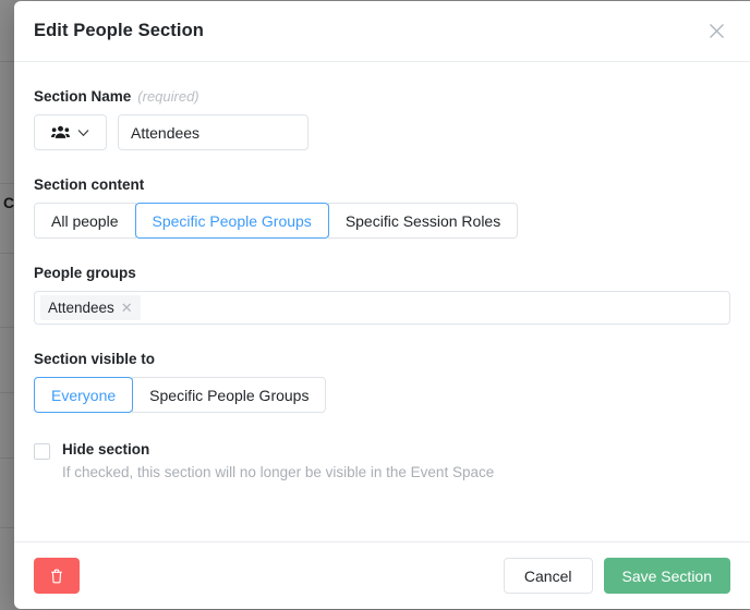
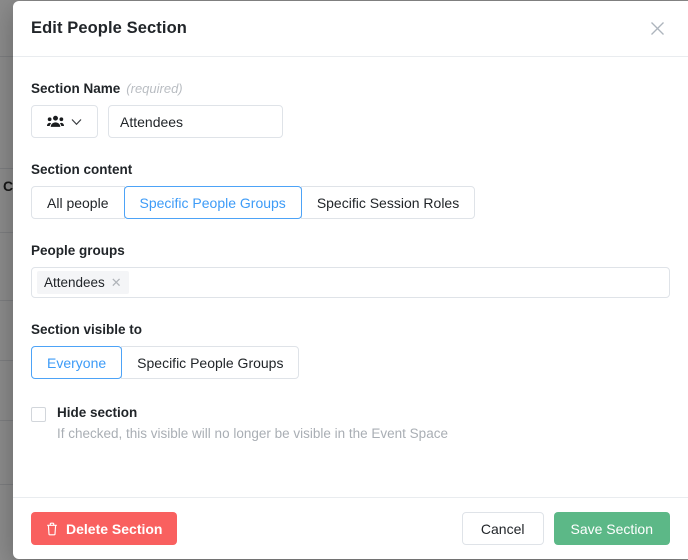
  C
  Edit People Section
  Section Name
  (required)
  Attendees
  Section content
  All people
  Specific People Groups
  Specific Session Roles
  People groups
  Attendees
  ✕
  Section visible to
  Everyone
  Specific People Groups
  Hide section
- If checked, this section will no longer be visible in the Event Space
+ If checked, this visible will no longer be visible in the Event Space
+ Delete Section
  Cancel
  Save Section
